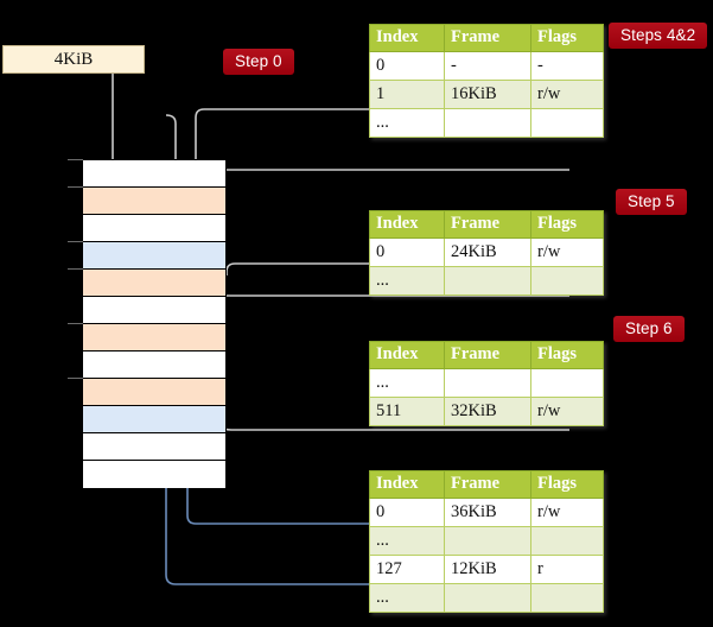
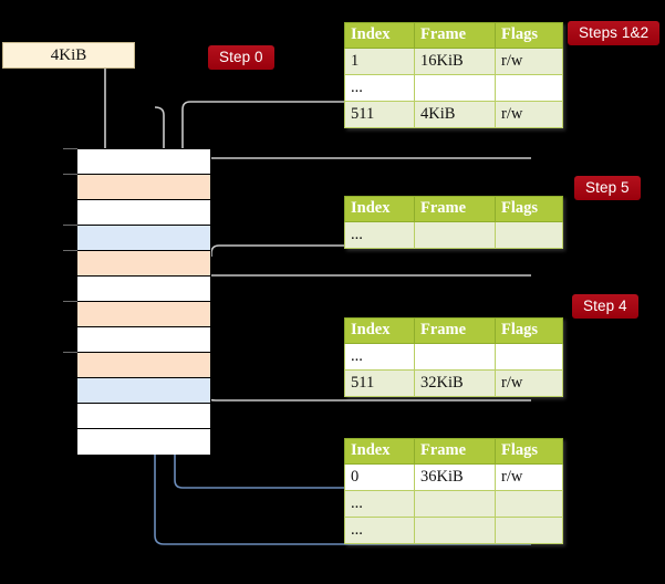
  4KiB
  Index	Frame	Flags
- 0	-	-
  1	16KiB	r/w
  ...
+ 511	4KiB	r/w
  Index	Frame	Flags
- 0	24KiB	r/w
  ...
  Index	Frame	Flags
  ...
  511	32KiB	r/w
  Index	Frame	Flags
  0	36KiB	r/w
  ...
- 127	12KiB	r
  ...
  Step 0
- Steps 4&2
+ Steps 1&2
  Step 5
- Step 6
+ Step 4
